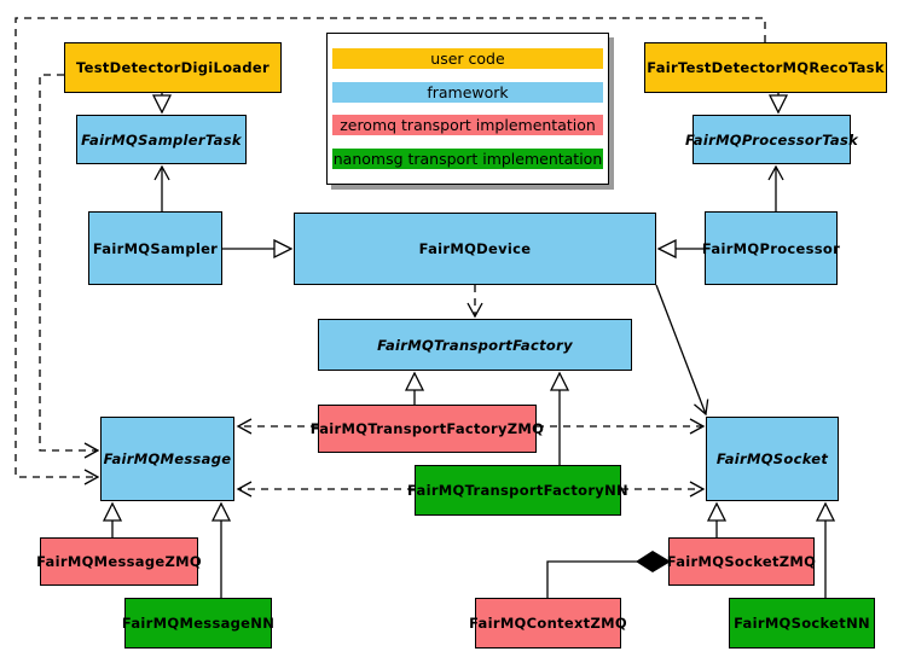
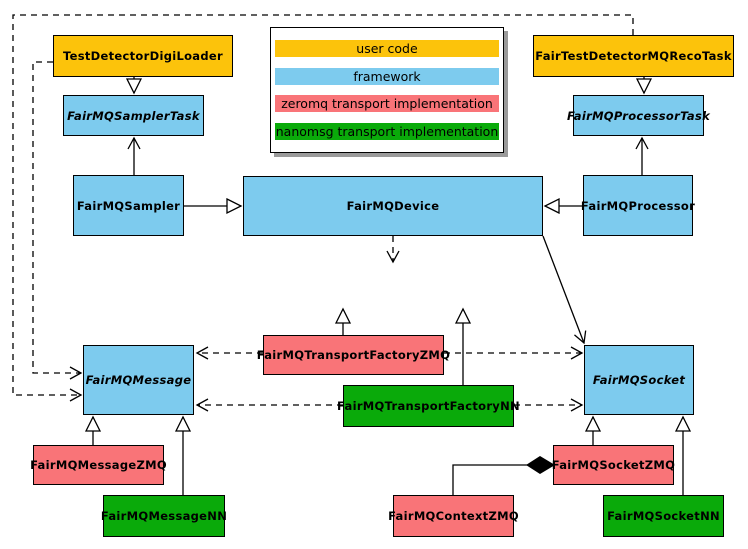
  TestDetectorDigiLoader
  FairTestDetectorMQRecoTask
  FairMQSamplerTask
  FairMQProcessorTask
  FairMQSampler
  FairMQDevice
  FairMQProcessor
- FairMQTransportFactory
  FairMQTransportFactoryZMQ
  FairMQTransportFactoryNN
  FairMQMessage
  FairMQSocket
  FairMQMessageZMQ
  FairMQMessageNN
  FairMQContextZMQ
  FairMQSocketZMQ
  FairMQSocketNN
  user code
  framework
  zeromq transport implementation
  nanomsg transport implementation
